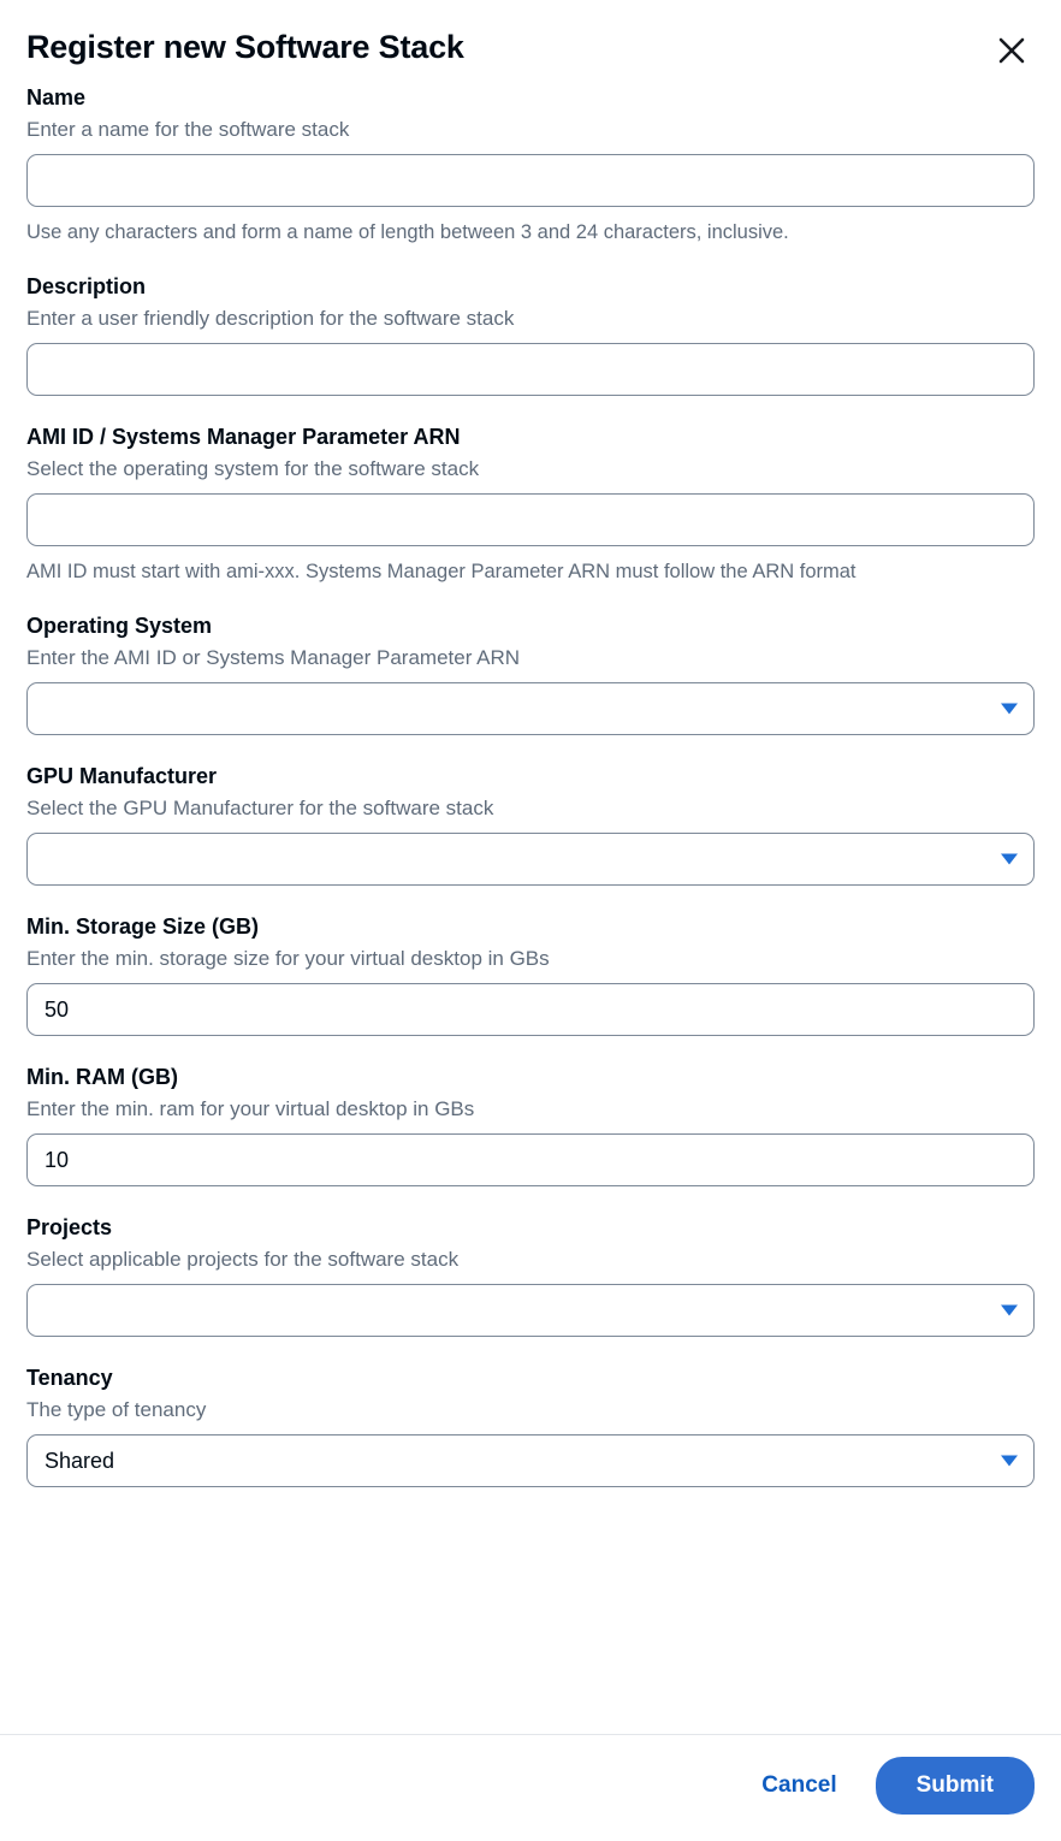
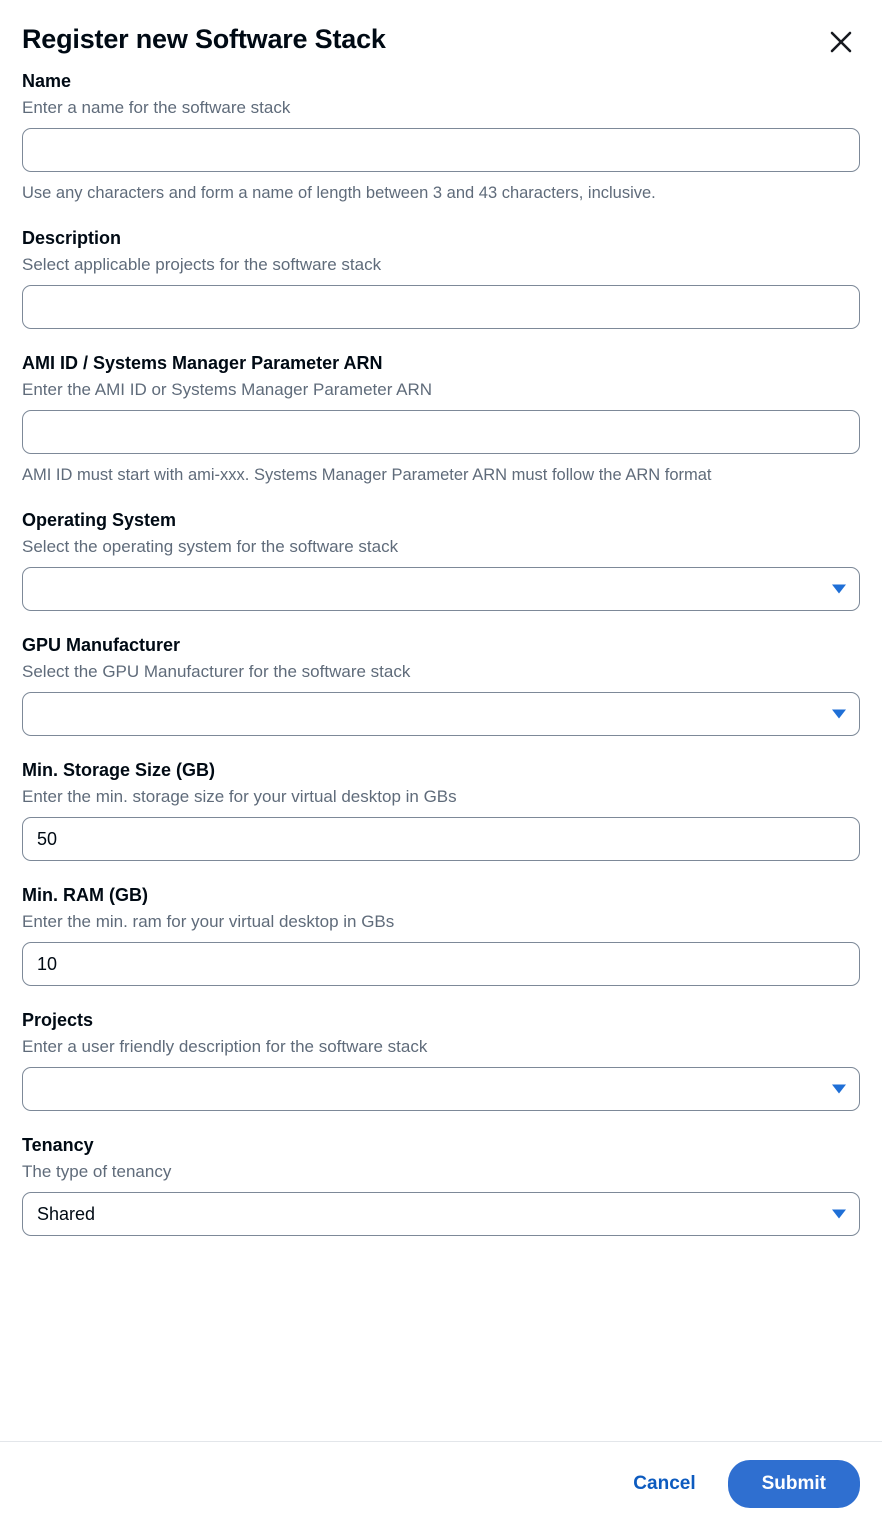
  Register new Software Stack
  Name
  Enter a name for the software stack
- Use any characters and form a name of length between 3 and 24 characters, inclusive.
+ Use any characters and form a name of length between 3 and 43 characters, inclusive.
  Description
- Enter a user friendly description for the software stack
+ Select applicable projects for the software stack
  AMI ID / Systems Manager Parameter ARN
- Select the operating system for the software stack
+ Enter the AMI ID or Systems Manager Parameter ARN
  AMI ID must start with ami-xxx. Systems Manager Parameter ARN must follow the ARN format
  Operating System
- Enter the AMI ID or Systems Manager Parameter ARN
+ Select the operating system for the software stack
  GPU Manufacturer
  Select the GPU Manufacturer for the software stack
  Min. Storage Size (GB)
  Enter the min. storage size for your virtual desktop in GBs
  50
  Min. RAM (GB)
  Enter the min. ram for your virtual desktop in GBs
  10
  Projects
- Select applicable projects for the software stack
+ Enter a user friendly description for the software stack
  Tenancy
  The type of tenancy
  Shared
  Cancel
  Submit
